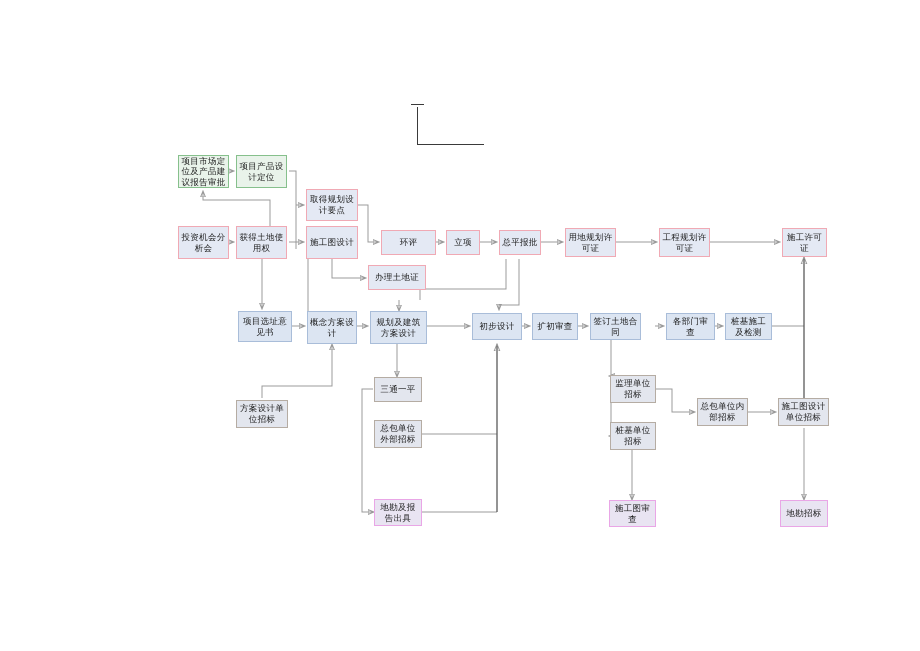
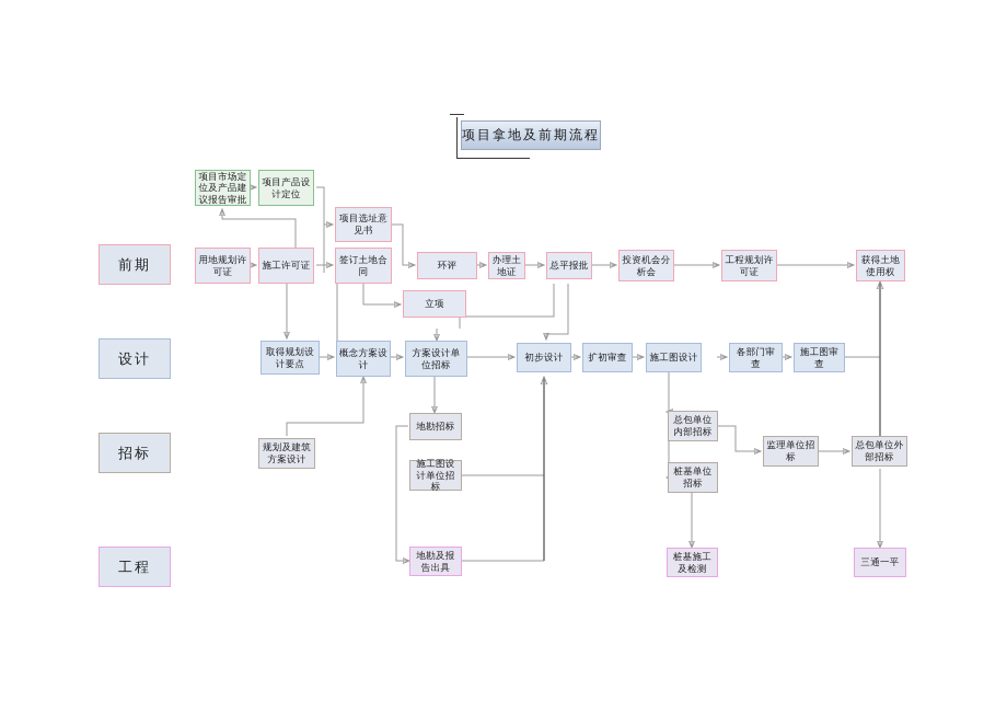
+ 项目拿地及前期流程
+ 前期
+ 设计
+ 招标
+ 工程
  项目市场定位及产品建议报告审批
  项目产品设计定位
- 投资机会分析会
+ 用地规划许可证
- 获得土地使用权
+ 施工许可证
- 取得规划设计要点
+ 项目选址意见书
- 施工图设计
+ 签订土地合同
- 办理土地证
+ 立项
  环评
- 立项
+ 办理土地证
  总平报批
- 用地规划许可证
+ 投资机会分析会
  工程规划许可证
- 施工许可证
+ 获得土地使用权
- 项目选址意见书
+ 取得规划设计要点
  概念方案设计
- 规划及建筑方案设计
+ 方案设计单位招标
  初步设计
  扩初审查
- 签订土地合同
+ 施工图设计
  各部门审查
- 桩基施工及检测
+ 施工图审查
- 方案设计单位招标
+ 规划及建筑方案设计
- 三通一平
+ 地勘招标
- 总包单位外部招标
+ 施工图设计单位招标
  地勘及报告出具
- 监理单位招标
+ 总包单位内部招标
  桩基单位招标
- 总包单位内部招标
+ 监理单位招标
- 施工图设计单位招标
+ 总包单位外部招标
- 施工图审查
+ 桩基施工及检测
- 地勘招标
+ 三通一平
